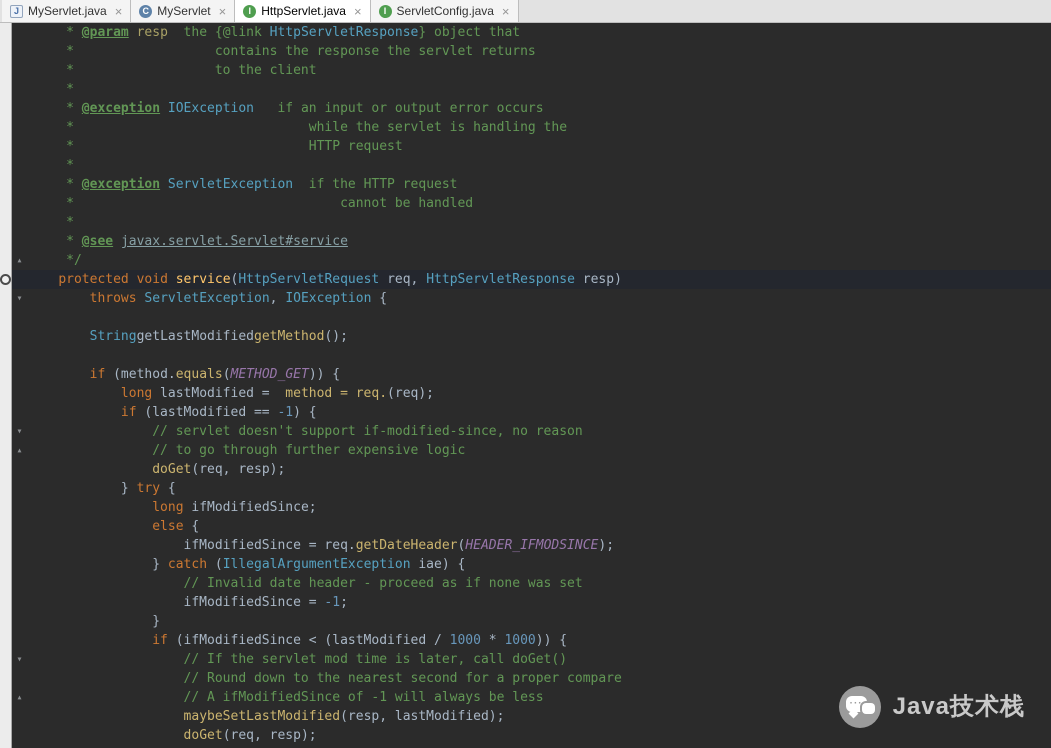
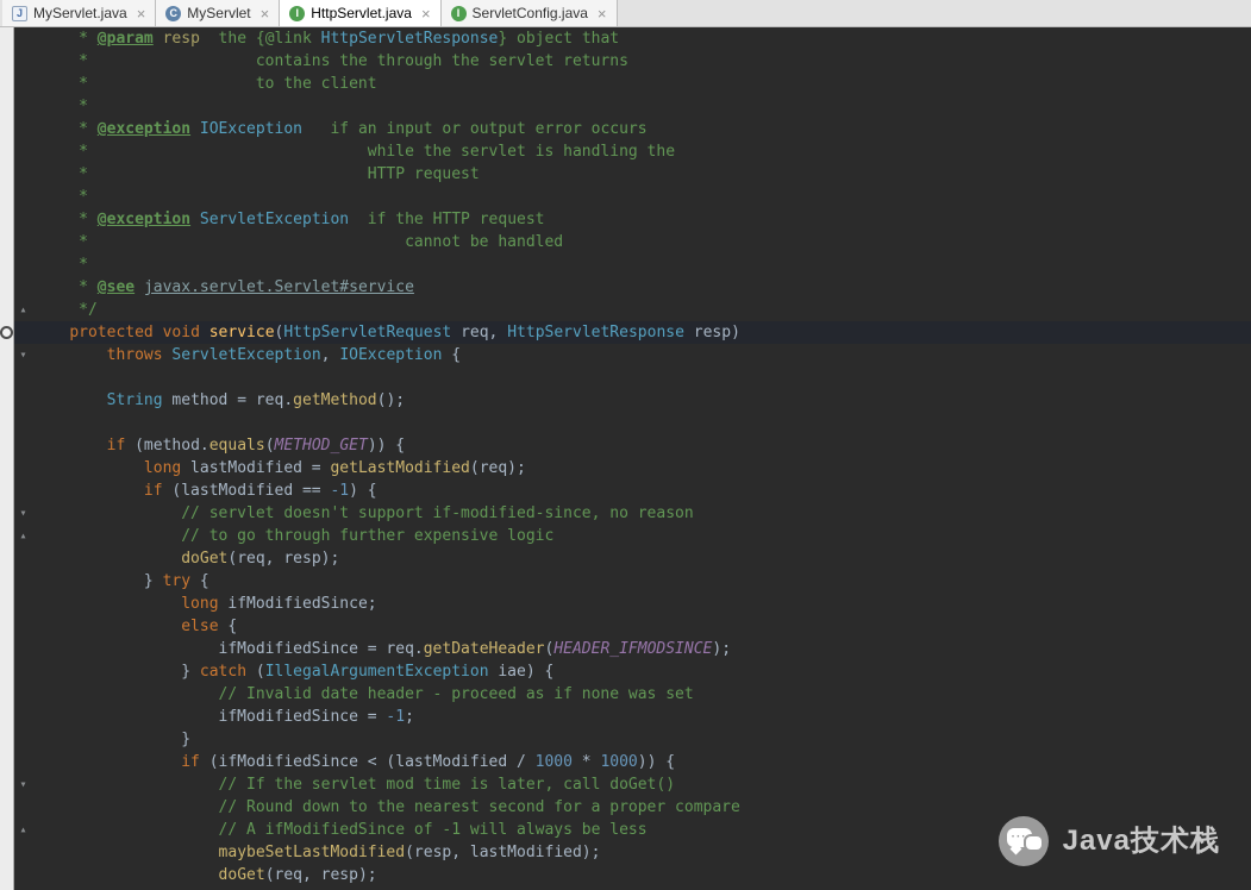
  J
  MyServlet.java
  ×
  C
  MyServlet
  ×
  I
  HttpServlet.java
  ×
  I
  ServletConfig.java
  ×
  * @param resp the {@link HttpServletResponse} object that
- * contains the response the servlet returns
+ * contains the through the servlet returns
  * to the client
  *
  * @exception IOException if an input or output error occurs
  * while the servlet is handling the
  * HTTP request
  *
  * @exception ServletException if the HTTP request
  * cannot be handled
  *
  * @see javax.servlet.Servlet#service
  ▴
  */
  protected void service(HttpServletRequest req, HttpServletResponse resp)
  ▾
  throws ServletException, IOException {
- StringgetLastModifiedgetMethod();
+ String method = req.getMethod();
  if (method.equals(METHOD_GET)) {
- long lastModified = method = req.(req);
+ long lastModified = getLastModified(req);
  if (lastModified == -1) {
  ▾
  // servlet doesn't support if-modified-since, no reason
  ▴
  // to go through further expensive logic
  doGet(req, resp);
  } try {
  long ifModifiedSince;
  else {
  ifModifiedSince = req.getDateHeader(HEADER_IFMODSINCE);
  } catch (IllegalArgumentException iae) {
  // Invalid date header - proceed as if none was set
  ifModifiedSince = -1;
  }
  if (ifModifiedSince < (lastModified / 1000 * 1000)) {
  ▾
  // If the servlet mod time is later, call doGet()
  // Round down to the nearest second for a proper compare
  ▴
  // A ifModifiedSince of -1 will always be less
  maybeSetLastModified(resp, lastModified);
  doGet(req, resp);
  Java技术栈
